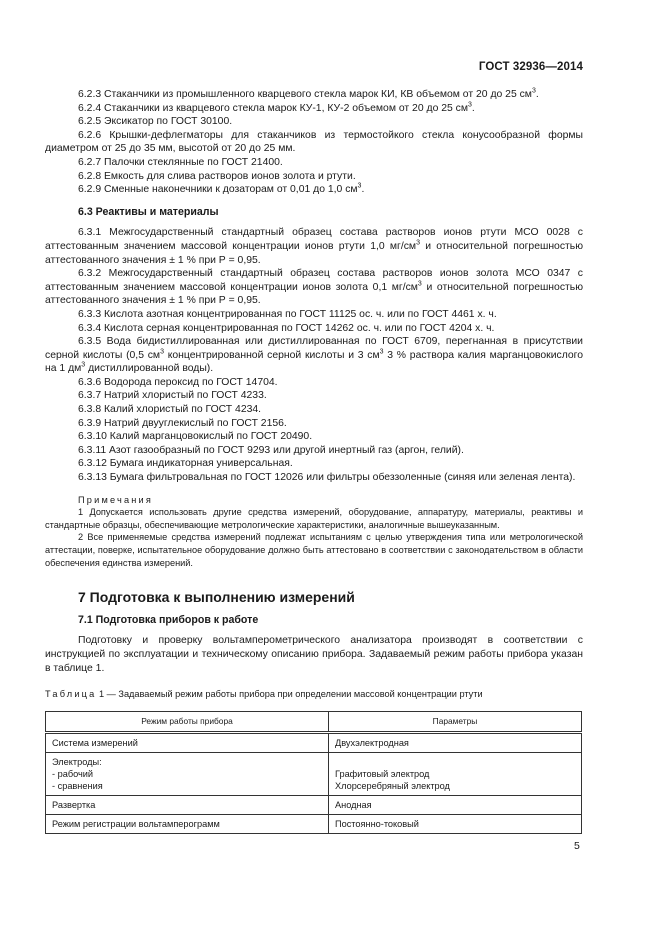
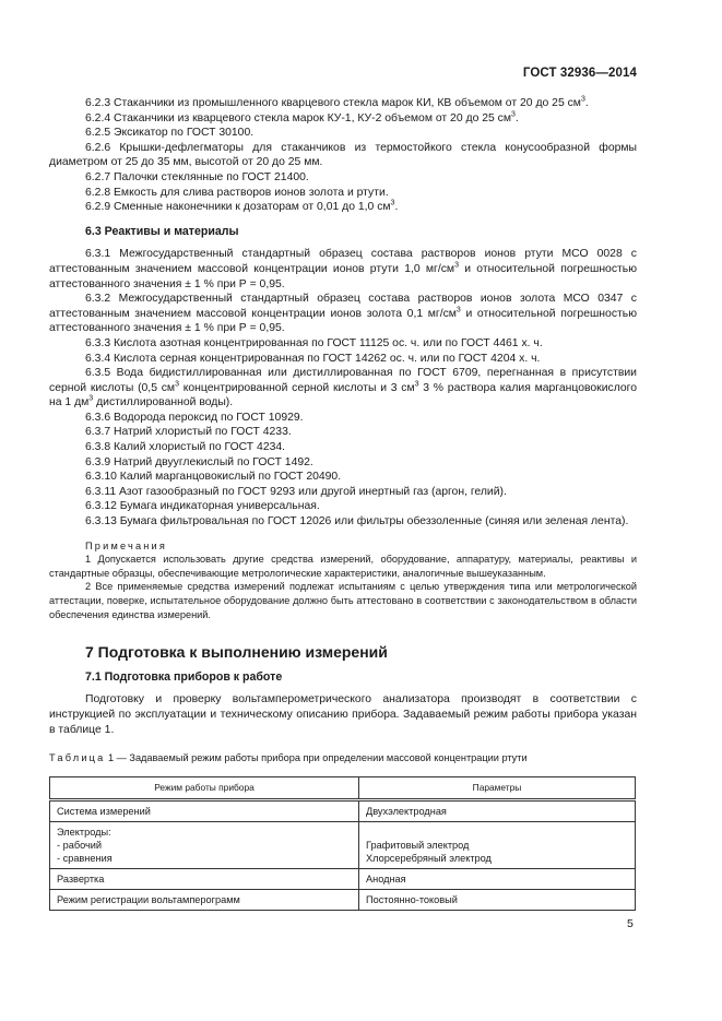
  ГОСТ 32936—2014
  6.2.3 Стаканчики из промышленного кварцевого стекла марок КИ, КВ объемом от 20 до 25 см .
  6.2.4 Стаканчики из кварцевого стекла марок КУ-1, КУ-2 объемом от 20 до 25 см .
  6.2.5 Эксикатор по ГОСТ 30100.
  6.2.6 Крышки-дефлегматоры для стаканчиков из термостойкого стекла конусообразной формы диаметром от 25 до 35 мм, высотой от 20 до 25 мм.
  6.2.7 Палочки стеклянные по ГОСТ 21400.
  6.2.8 Емкость для слива растворов ионов золота и ртути.
  6.2.9 Сменные наконечники к дозаторам от 0,01 до 1,0 см .
  6.3 Реактивы и материалы
  6.3.1 Межгосударственный стандартный образец состава растворов ионов ртути МСО 0028 с аттестованным значением массовой концентрации ионов ртути 1,0 мг/см и относительной погрешностью аттестованного значения ± 1 % при Р = 0,95.
  6.3.2 Межгосударственный стандартный образец состава растворов ионов золота МСО 0347 с аттестованным значением массовой концентрации ионов золота 0,1 мг/см и относительной погрешностью аттестованного значения ± 1 % при Р = 0,95.
  6.3.3 Кислота азотная концентрированная по ГОСТ 11125 ос. ч. или по ГОСТ 4461 х. ч.
  6.3.4 Кислота серная концентрированная по ГОСТ 14262 ос. ч. или по ГОСТ 4204 х. ч.
  6.3.5 Вода бидистиллированная или дистиллированная по ГОСТ 6709, перегнанная в присутствии серной кислоты (0,5 см концентрированной серной кислоты и 3 см 3 % раствора калия марганцовокислого на 1 дм дистиллированной воды).
- 6.3.6 Водорода пероксид по ГОСТ 14704.
+ 6.3.6 Водорода пероксид по ГОСТ 10929.
  6.3.7 Натрий хлористый по ГОСТ 4233.
  6.3.8 Калий хлористый по ГОСТ 4234.
- 6.3.9 Натрий двууглекислый по ГОСТ 2156.
+ 6.3.9 Натрий двууглекислый по ГОСТ 1492.
  6.3.10 Калий марганцовокислый по ГОСТ 20490.
  6.3.11 Азот газообразный по ГОСТ 9293 или другой инертный газ (аргон, гелий).
  6.3.12 Бумага индикаторная универсальная.
  6.3.13 Бумага фильтровальная по ГОСТ 12026 или фильтры обеззоленные (синяя или зеленая лента).
  Примечания
  1 Допускается использовать другие средства измерений, оборудование, аппаратуру, материалы, реактивы и стандартные образцы, обеспечивающие метрологические характеристики, аналогичные вышеуказанным.
  2 Все применяемые средства измерений подлежат испытаниям с целью утверждения типа или метрологической аттестации, поверке, испытательное оборудование должно быть аттестовано в соответствии с законодательством в области обеспечения единства измерений.
  7 Подготовка к выполнению измерений
  7.1 Подготовка приборов к работе
  Подготовку и проверку вольтамперометрического анализатора производят в соответствии с инструкцией по эксплуатации и техническому описанию прибора. Задаваемый режим работы прибора указан в таблице 1.
  Таблица 1 — Задаваемый режим работы прибора при определении массовой концентрации ртути
  Режим работы прибора	Параметры
  Система измерений	Двухэлектродная
  Электроды: - рабочий - сравнения	Графитовый электрод Хлорсеребряный электрод
  Развертка	Анодная
  Режим регистрации вольтамперограмм	Постоянно-токовый
  5
